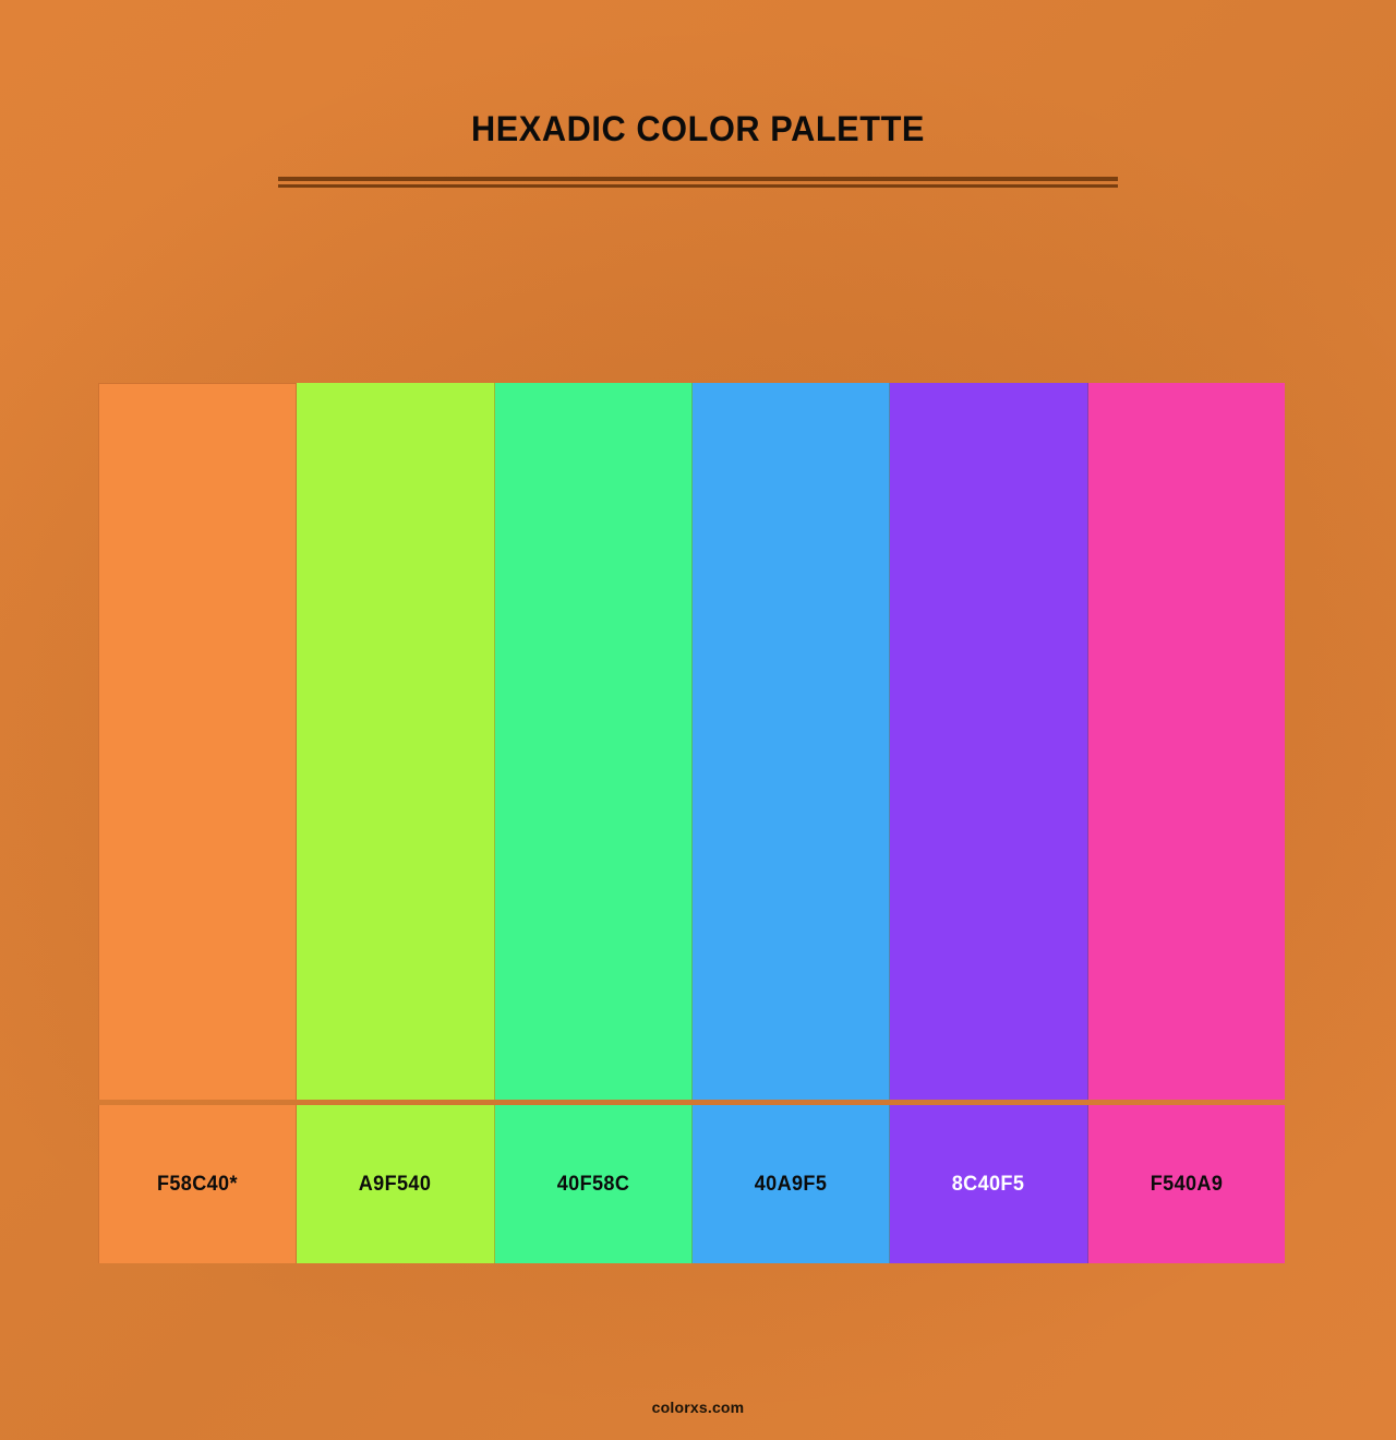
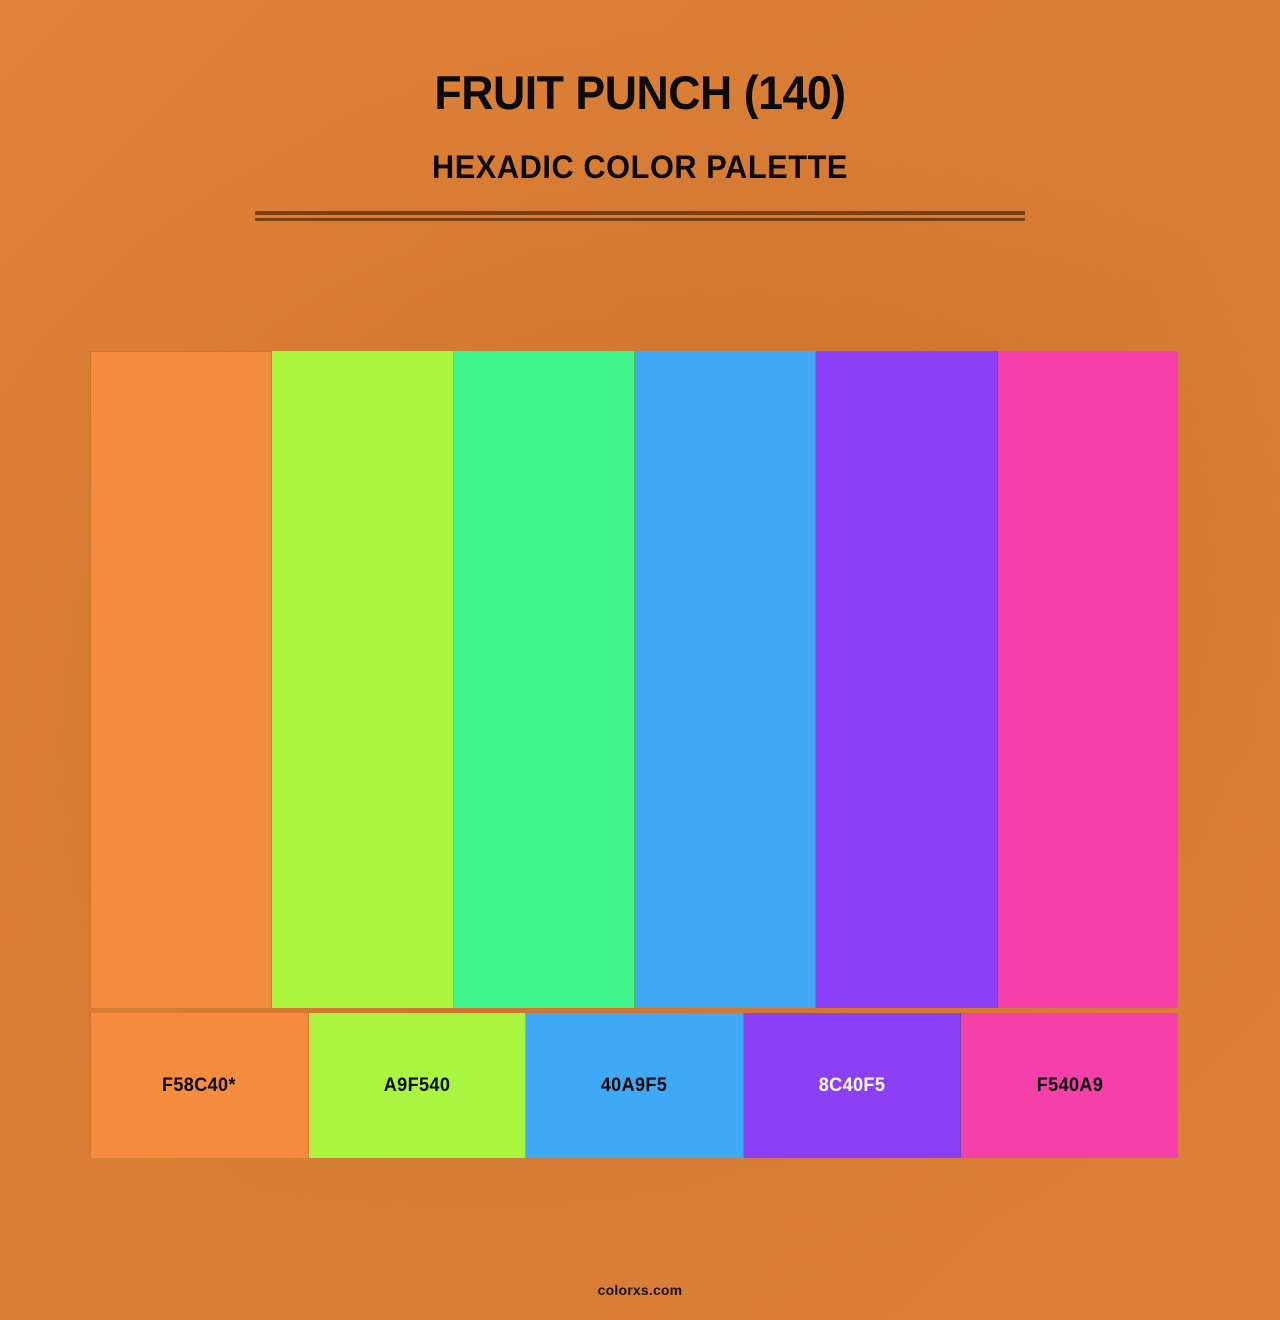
+ FRUIT PUNCH (140)
  HEXADIC COLOR PALETTE
  F58C40*
  A9F540
- 40F58C
  40A9F5
  8C40F5
  F540A9
  colorxs.com
